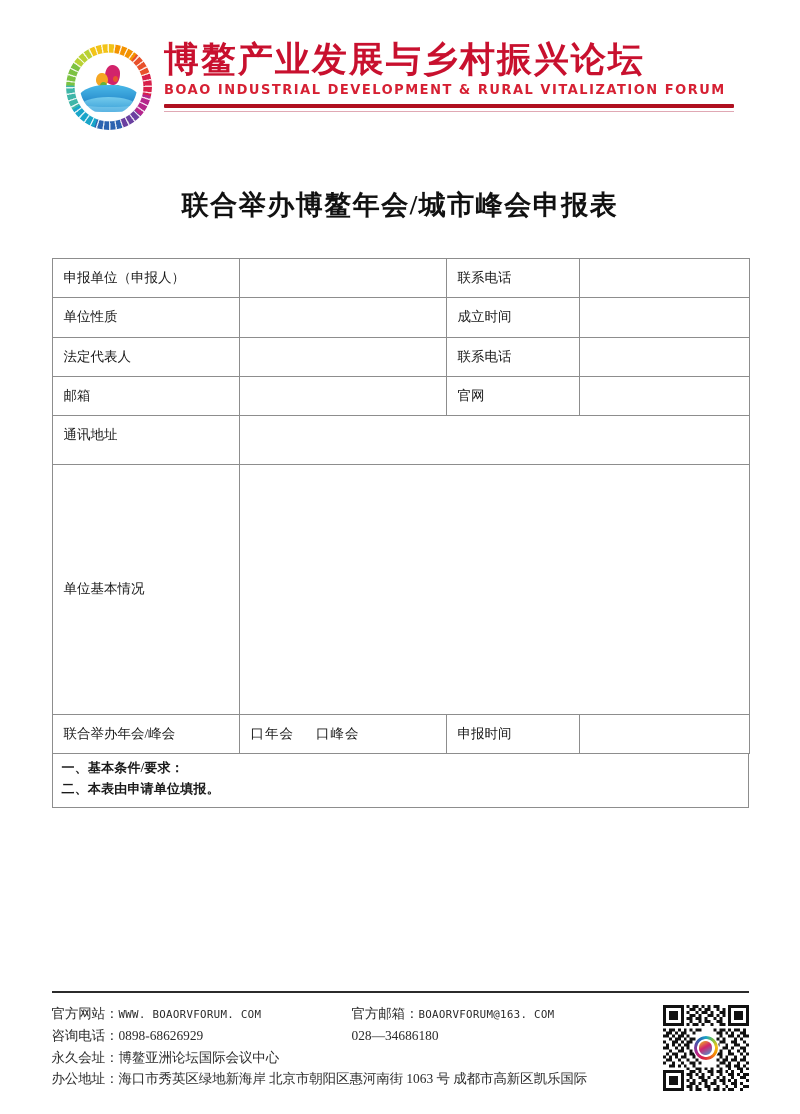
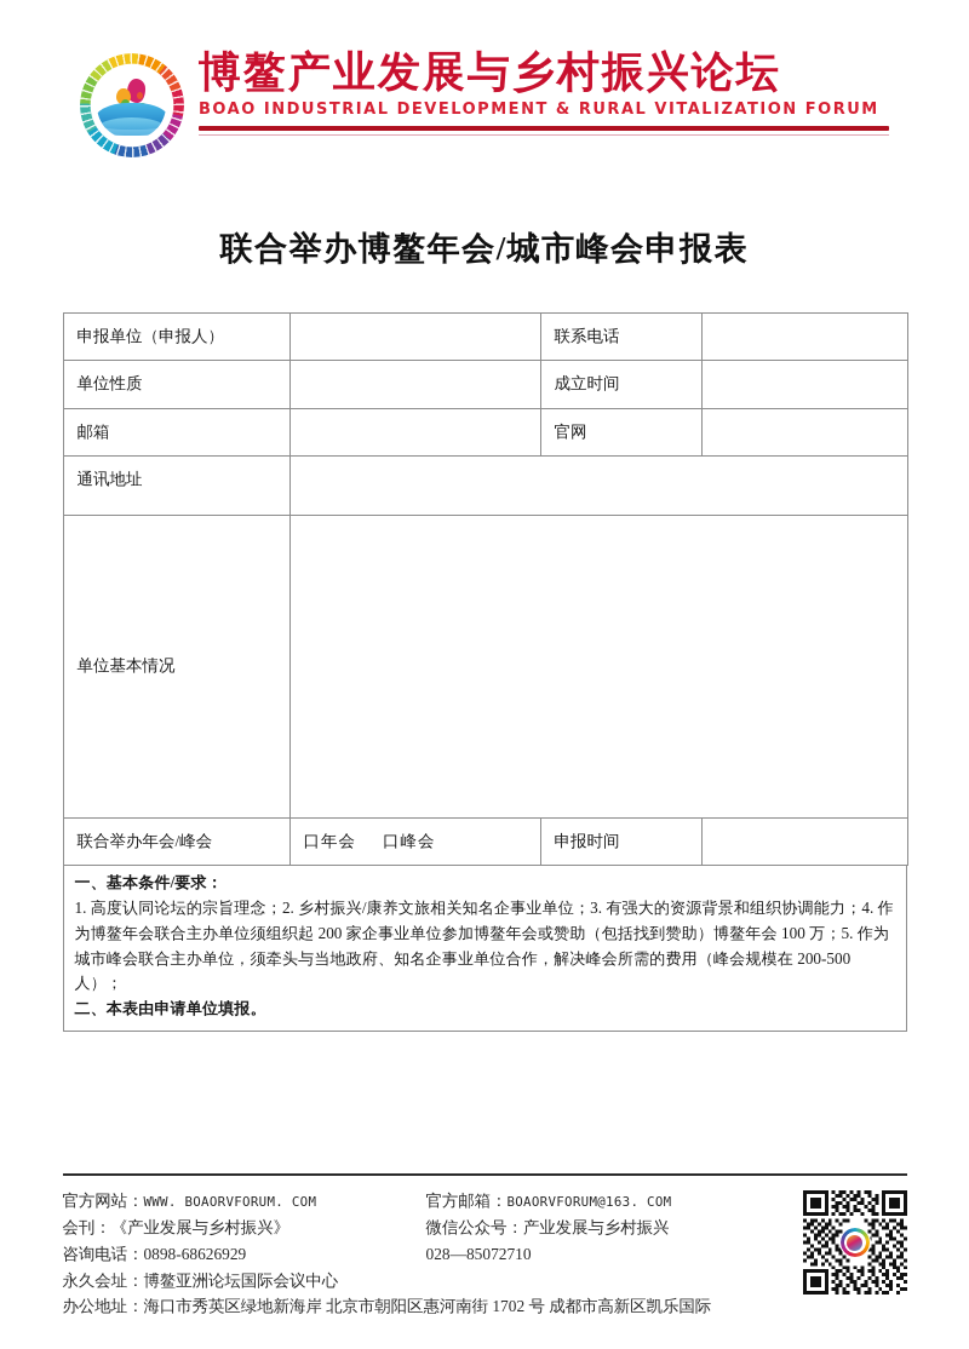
  博鳌产业发展与乡村振兴论坛
  BOAO INDUSTRIAL DEVELOPMENT & RURAL VITALIZATION FORUM
  联合举办博鳌年会/城市峰会申报表
  申报单位（申报人）		联系电话
  单位性质		成立时间
- 法定代表人		联系电话
  邮箱		官网
  通讯地址
  单位基本情况
  联合举办年会/峰会	口年会 口峰会	申报时间
  一、基本条件/要求：
+ 1. 高度认同论坛的宗旨理念；2. 乡村振兴/康养文旅相关知名企事业单位；3. 有强大的资源背景和组织协调能力；4. 作为博鳌年会联合主办单位须组织起 200 家企事业单位参加博鳌年会或赞助（包括找到赞助）博鳌年会 100 万；5. 作为城市峰会联合主办单位，须牵头与当地政府、知名企事业单位合作，解决峰会所需的费用（峰会规模在 200-500 人）；
  二、本表由申请单位填报。
  官方网站：WWW. BOAORVFORUM. COM
  官方邮箱：BOAORVFORUM@163. COM
+ 会刊：《产业发展与乡村振兴》
+ 微信公众号：产业发展与乡村振兴
  咨询电话：0898-68626929
- 028—34686180
+ 028—85072710
  永久会址：博鳌亚洲论坛国际会议中心
- 办公地址：海口市秀英区绿地新海岸 北京市朝阳区惠河南街 1063 号 成都市高新区凯乐国际
+ 办公地址：海口市秀英区绿地新海岸 北京市朝阳区惠河南街 1702 号 成都市高新区凯乐国际
